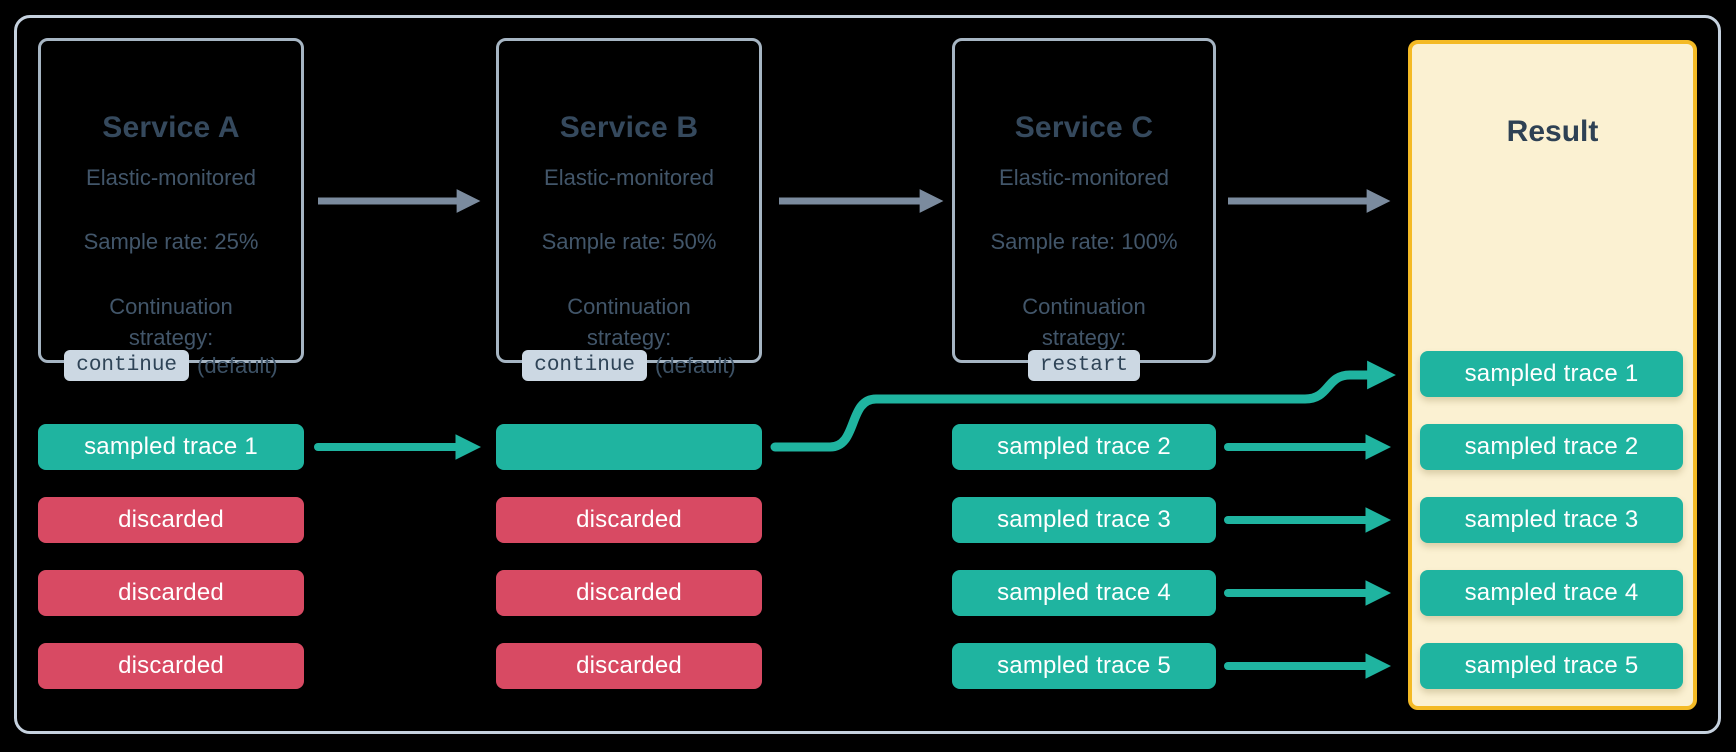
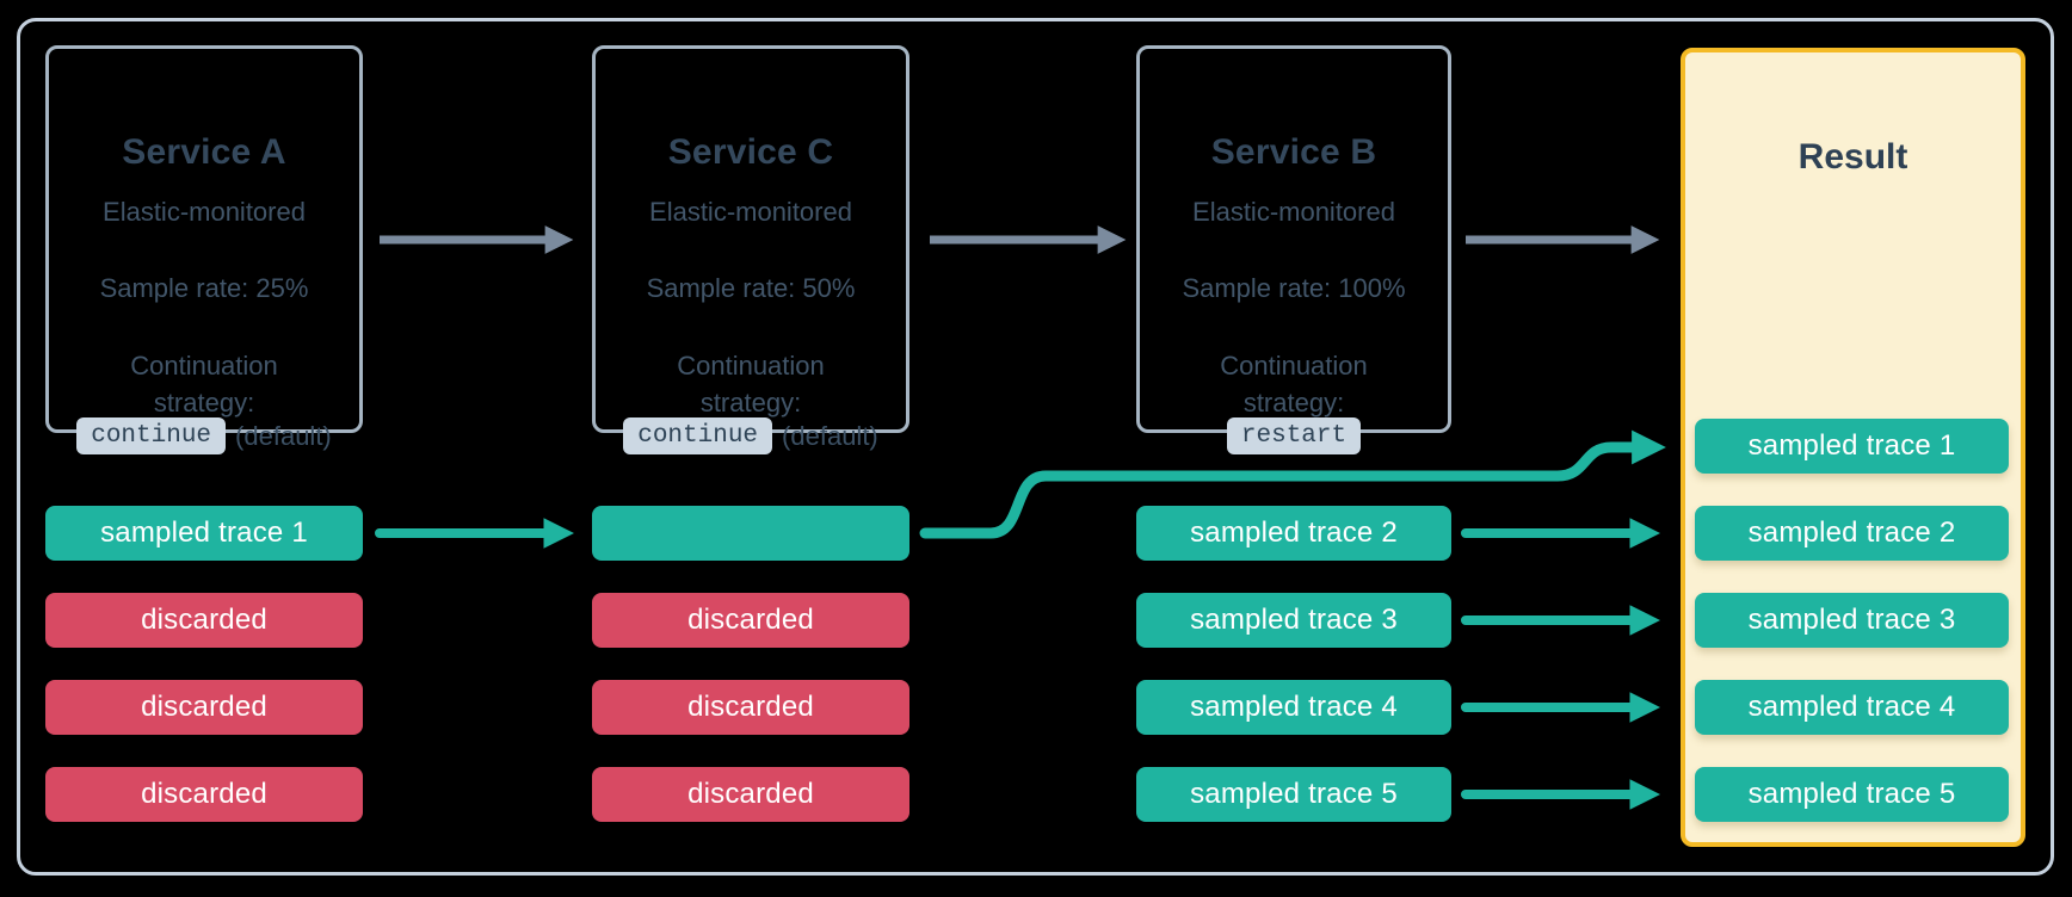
  Service A
  Elastic-monitored
  Sample rate: 25%
  Continuation strategy:
  continue (default)
- Service B
+ Service C
  Elastic-monitored
  Sample rate: 50%
  Continuation strategy:
  continue (default)
- Service C
+ Service B
  Elastic-monitored
  Sample rate: 100%
  Continuation strategy:
  restart
  Result
  sampled trace 1
  discarded
  discarded
  discarded
  discarded
  discarded
  discarded
  sampled trace 2
  sampled trace 3
  sampled trace 4
  sampled trace 5
  sampled trace 1
  sampled trace 2
  sampled trace 3
  sampled trace 4
  sampled trace 5
